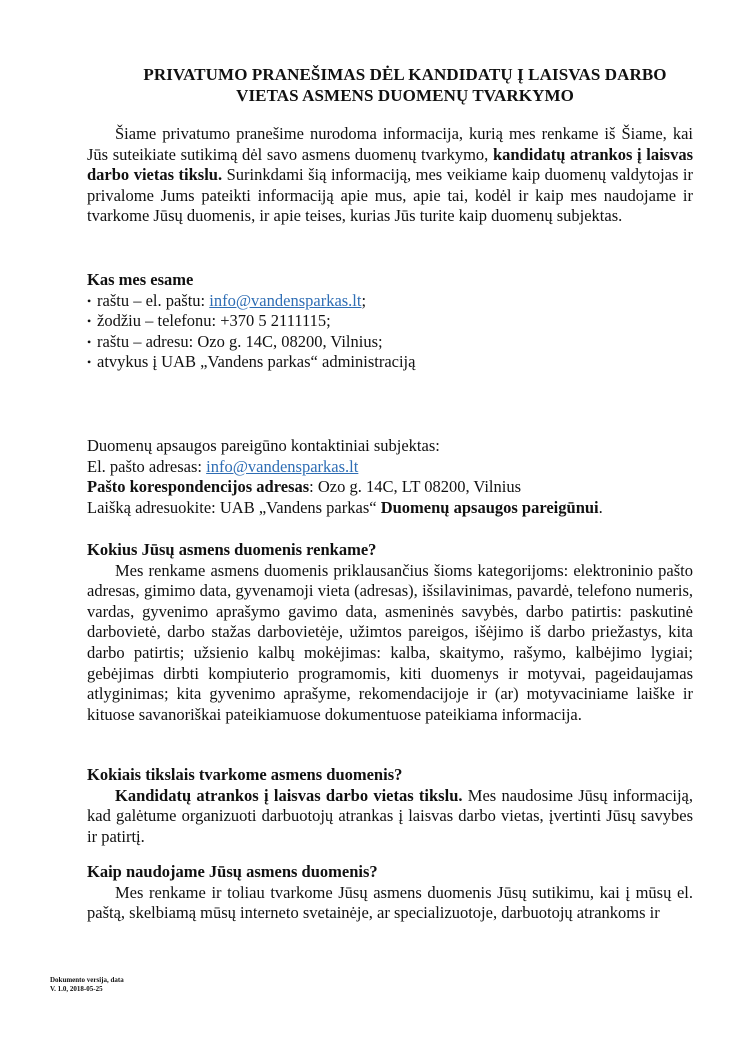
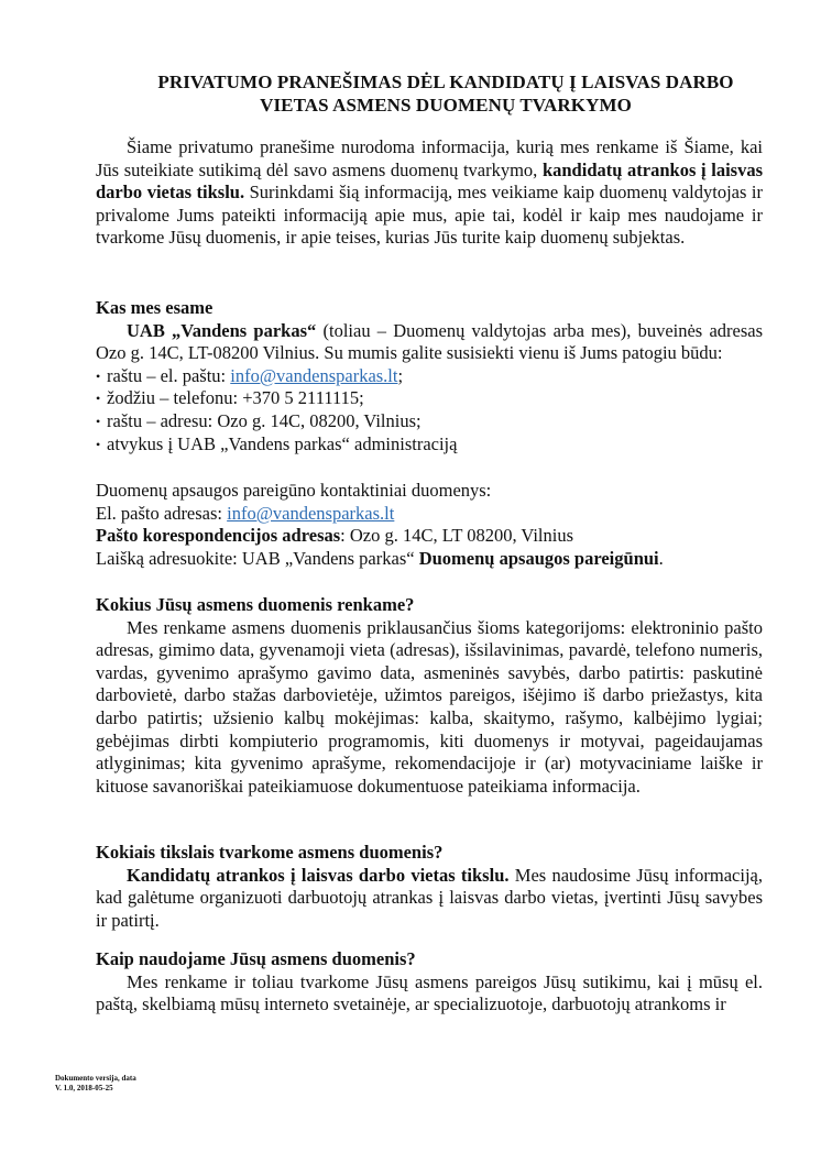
  PRIVATUMO PRANEŠIMAS DĖL KANDIDATŲ Į LAISVAS DARBO
  VIETAS ASMENS DUOMENŲ TVARKYMO
  Šiame privatumo pranešime nurodoma informacija, kurią mes renkame iš Šiame, kai Jūs suteikiate sutikimą dėl savo asmens duomenų tvarkymo, kandidatų atrankos į laisvas darbo vietas tikslu. Surinkdami šią informaciją, mes veikiame kaip duomenų valdytojas ir privalome Jums pateikti informaciją apie mus, apie tai, kodėl ir kaip mes naudojame ir tvarkome Jūsų duomenis, ir apie teises, kurias Jūs turite kaip duomenų subjektas.
  Kas mes esame
+ UAB „Vandens parkas“ (toliau – Duomenų valdytojas arba mes), buveinės adresas Ozo g. 14C, LT-08200 Vilnius. Su mumis galite susisiekti vienu iš Jums patogiu būdu:
  raštu – el. paštu: info@vandensparkas.lt;
  žodžiu – telefonu: +370 5 2111115;
  raštu – adresu: Ozo g. 14C, 08200, Vilnius;
  atvykus į UAB „Vandens parkas“ administraciją
- Duomenų apsaugos pareigūno kontaktiniai subjektas:
+ Duomenų apsaugos pareigūno kontaktiniai duomenys:
  El. pašto adresas: info@vandensparkas.lt
  Pašto korespondencijos adresas: Ozo g. 14C, LT 08200, Vilnius
  Laišką adresuokite: UAB „Vandens parkas“ Duomenų apsaugos pareigūnui.
  Kokius Jūsų asmens duomenis renkame?
  Mes renkame asmens duomenis priklausančius šioms kategorijoms: elektroninio pašto adresas, gimimo data, gyvenamoji vieta (adresas), išsilavinimas, pavardė, telefono numeris, vardas, gyvenimo aprašymo gavimo data, asmeninės savybės, darbo patirtis: paskutinė darbovietė, darbo stažas darbovietėje, užimtos pareigos, išėjimo iš darbo priežastys, kita darbo patirtis; užsienio kalbų mokėjimas: kalba, skaitymo, rašymo, kalbėjimo lygiai; gebėjimas dirbti kompiuterio programomis, kiti duomenys ir motyvai, pageidaujamas atlyginimas; kita gyvenimo aprašyme, rekomendacijoje ir (ar) motyvaciniame laiške ir kituose savanoriškai pateikiamuose dokumentuose pateikiama informacija.
  Kokiais tikslais tvarkome asmens duomenis?
  Kandidatų atrankos į laisvas darbo vietas tikslu. Mes naudosime Jūsų informaciją, kad galėtume organizuoti darbuotojų atrankas į laisvas darbo vietas, įvertinti Jūsų savybes ir patirtį.
  Kaip naudojame Jūsų asmens duomenis?
- Mes renkame ir toliau tvarkome Jūsų asmens duomenis Jūsų sutikimu, kai į mūsų el. paštą, skelbiamą mūsų interneto svetainėje, ar specializuotoje, darbuotojų atrankoms ir
+ Mes renkame ir toliau tvarkome Jūsų asmens pareigos Jūsų sutikimu, kai į mūsų el. paštą, skelbiamą mūsų interneto svetainėje, ar specializuotoje, darbuotojų atrankoms ir
  Dokumento versija, data
  V. 1.0, 2018-05-25
